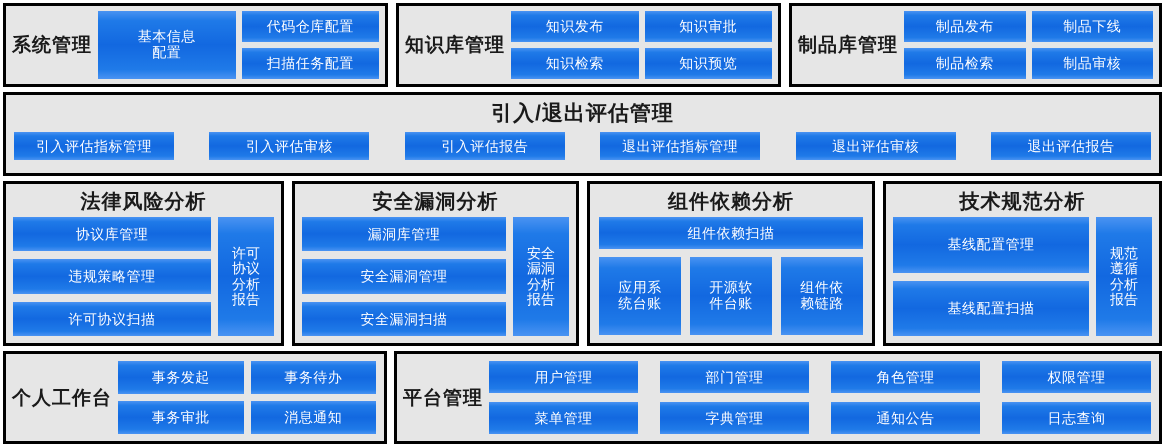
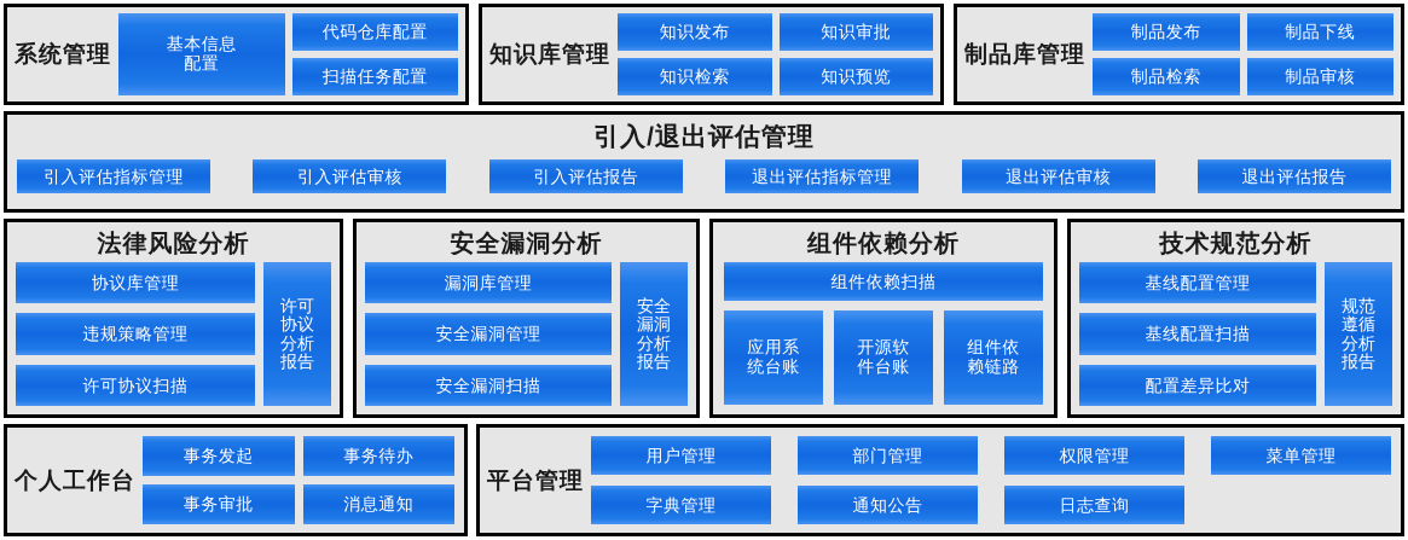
  系统管理
  基本信息
  配置
  代码仓库配置
  扫描任务配置
  知识库管理
  知识发布
  知识检索
  知识审批
  知识预览
  制品库管理
  制品发布
  制品检索
  制品下线
  制品审核
  引入/退出评估管理
  引入评估指标管理
  引入评估审核
  引入评估报告
  退出评估指标管理
  退出评估审核
  退出评估报告
  法律风险分析
  协议库管理
  违规策略管理
  许可协议扫描
  许可
  协议
  分析
  报告
  安全漏洞分析
  漏洞库管理
  安全漏洞管理
  安全漏洞扫描
  安全
  漏洞
  分析
  报告
  组件依赖分析
  组件依赖扫描
  应用系
  统台账
  开源软
  件台账
  组件依
  赖链路
  技术规范分析
  基线配置管理
  基线配置扫描
+ 配置差异比对
  规范
  遵循
  分析
  报告
  个人工作台
  事务发起
  事务待办
  事务审批
  消息通知
  平台管理
  用户管理
  部门管理
- 角色管理
  权限管理
  菜单管理
  字典管理
  通知公告
  日志查询
